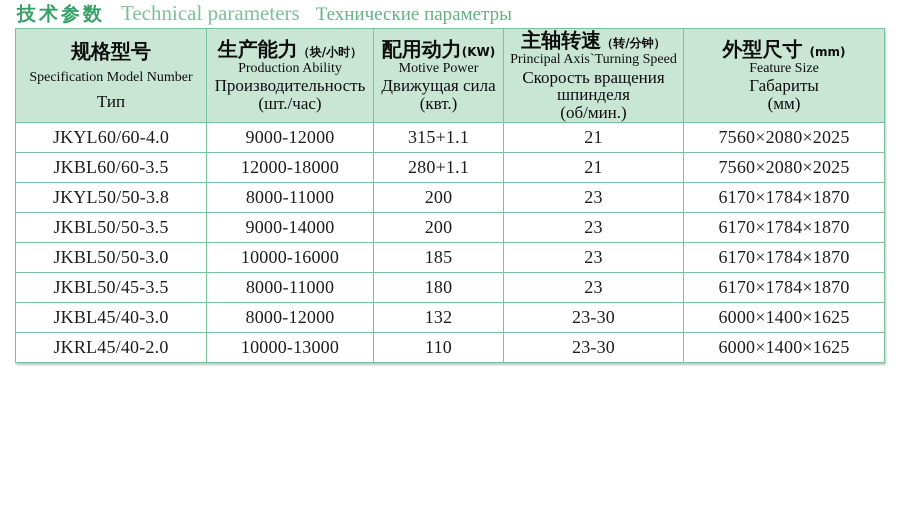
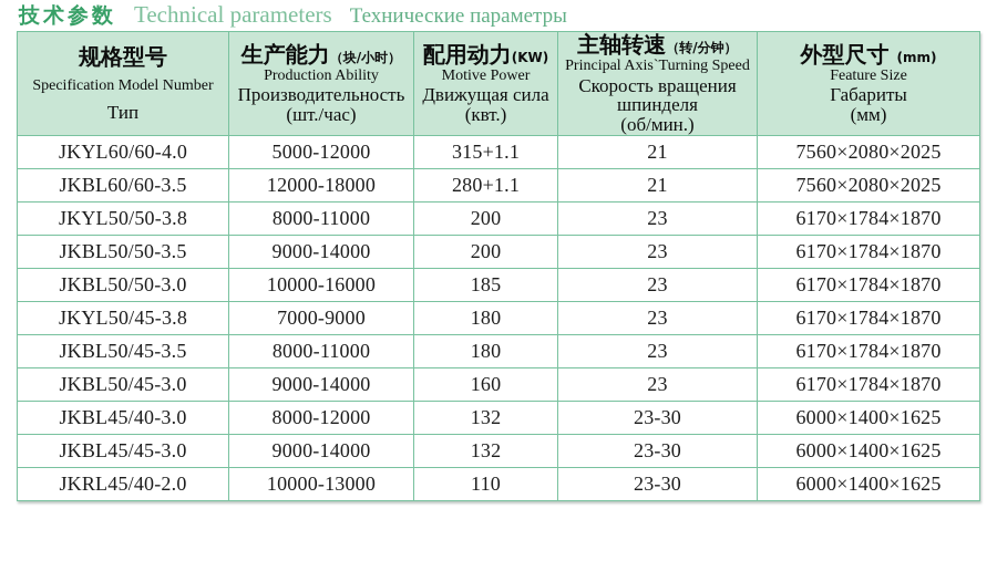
  技术参数
  Technical parameters
  Технические параметры
  规格型号 Specification Model Number Тип	生产能力（块/小时） Production Ability Производительность (шт./час)	配用动力(KW) Motive Power Движущая сила (квт.)	主轴转速（转/分钟） Principal Axis`Turning Speed Скорость вращения шпинделя (об/мин.)	外型尺寸 (mm) Feature Size Габариты (мм)
- JKYL60/60-4.0	9000-12000	315+1.1	21	7560×2080×2025
+ JKYL60/60-4.0	5000-12000	315+1.1	21	7560×2080×2025
  JKBL60/60-3.5	12000-18000	280+1.1	21	7560×2080×2025
  JKYL50/50-3.8	8000-11000	200	23	6170×1784×1870
  JKBL50/50-3.5	9000-14000	200	23	6170×1784×1870
  JKBL50/50-3.0	10000-16000	185	23	6170×1784×1870
+ JKYL50/45-3.8	7000-9000	180	23	6170×1784×1870
  JKBL50/45-3.5	8000-11000	180	23	6170×1784×1870
+ JKBL50/45-3.0	9000-14000	160	23	6170×1784×1870
  JKBL45/40-3.0	8000-12000	132	23-30	6000×1400×1625
+ JKBL45/45-3.0	9000-14000	132	23-30	6000×1400×1625
  JKRL45/40-2.0	10000-13000	110	23-30	6000×1400×1625
